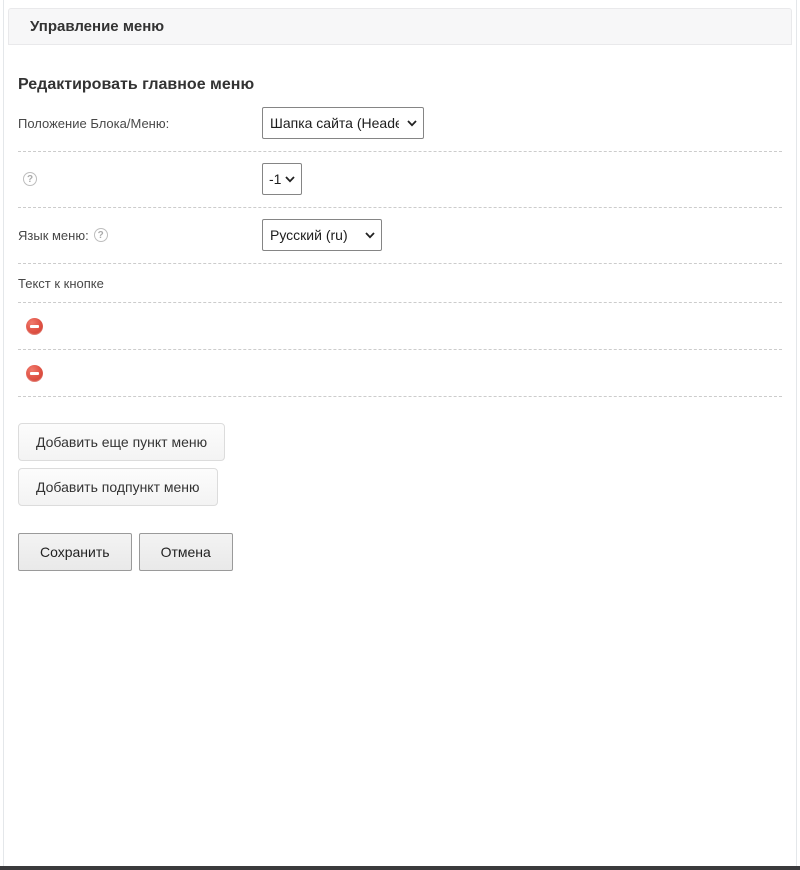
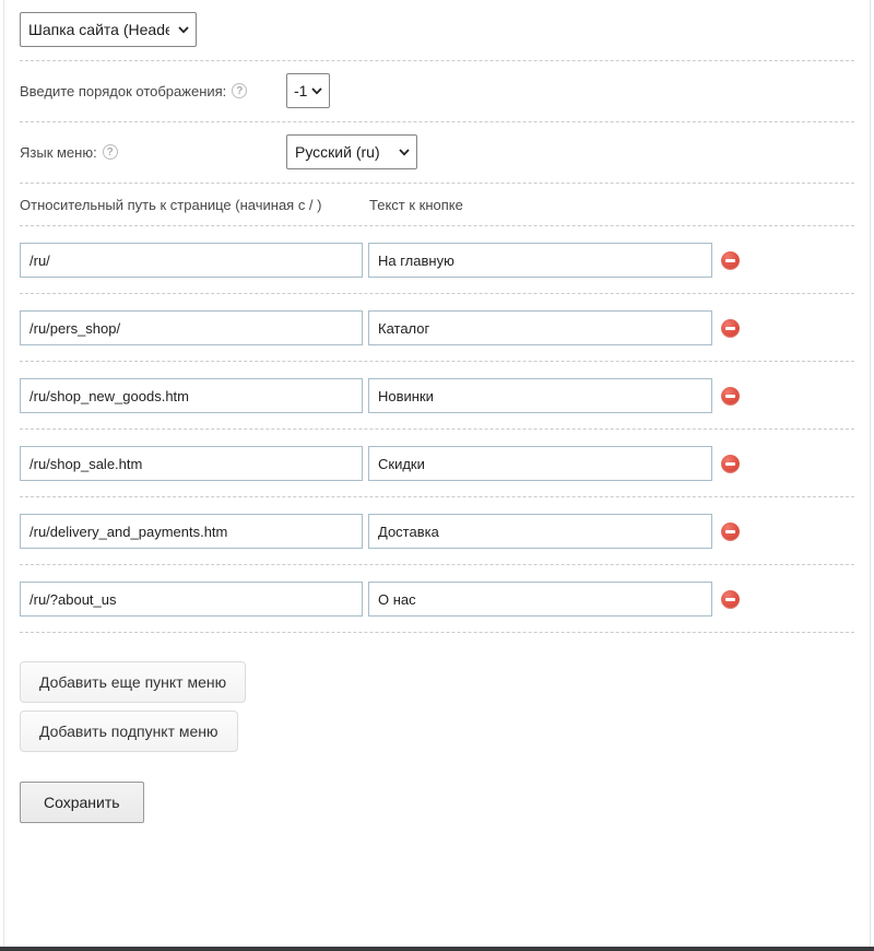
- Управление меню
- Редактировать главное меню
- Положение Блока/Меню:
  Шапка сайта (Heade
+ Введите порядок отображения:
  ?
  -1
  Язык меню:
  ?
  Русский (ru)
+ Относительный путь к странице (начиная с / )
  Текст к кнопке
+ /ru/
+ На главную
+ /ru/pers_shop/
+ Каталог
+ /ru/shop_new_goods.htm
+ Новинки
+ /ru/shop_sale.htm
+ Скидки
+ /ru/delivery_and_payments.htm
+ Доставка
+ /ru/?about_us
+ О нас
  Добавить еще пункт меню
  Добавить подпункт меню
  Сохранить
- Отмена
